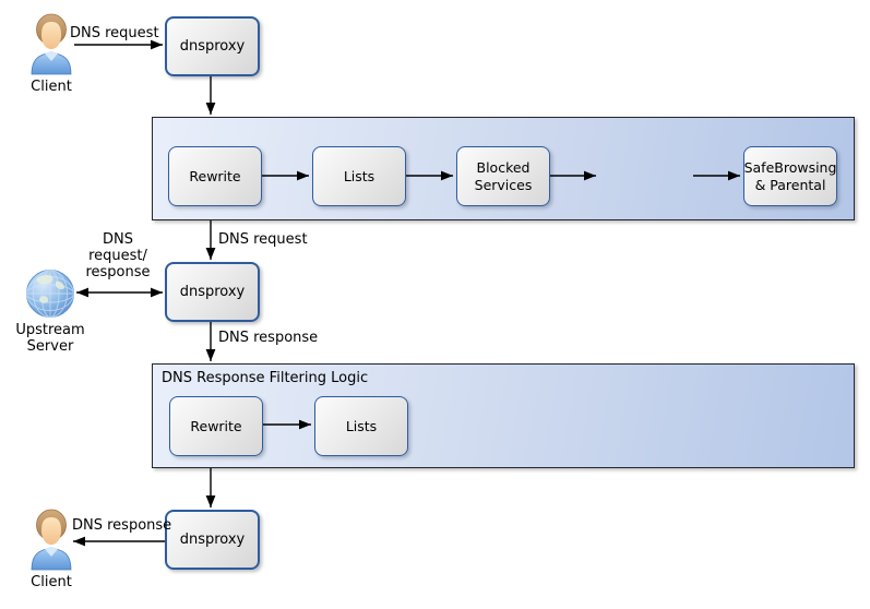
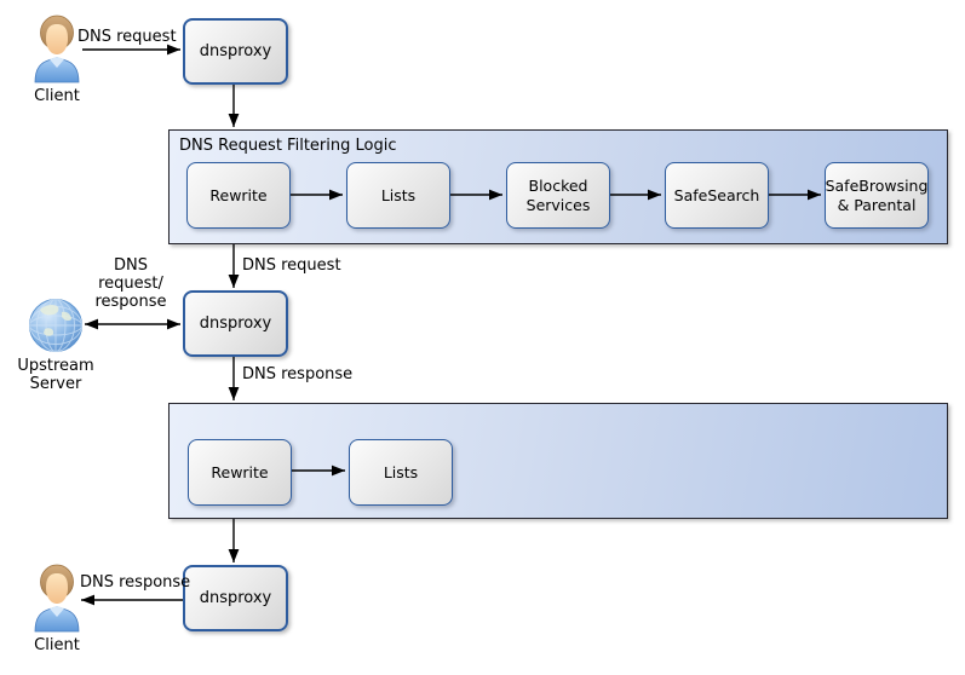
  Client
  DNS request
  dnsproxy
+ DNS Request Filtering Logic
  Rewrite
  Lists
  Blocked
  Services
+ SafeSearch
  SafeBrowsing
  & Parental
  DNS request
  DNS
  request/
  response
  Upstream
  Server
  dnsproxy
  DNS response
- DNS Response Filtering Logic
  Rewrite
  Lists
  dnsproxy
  DNS response
  Client
